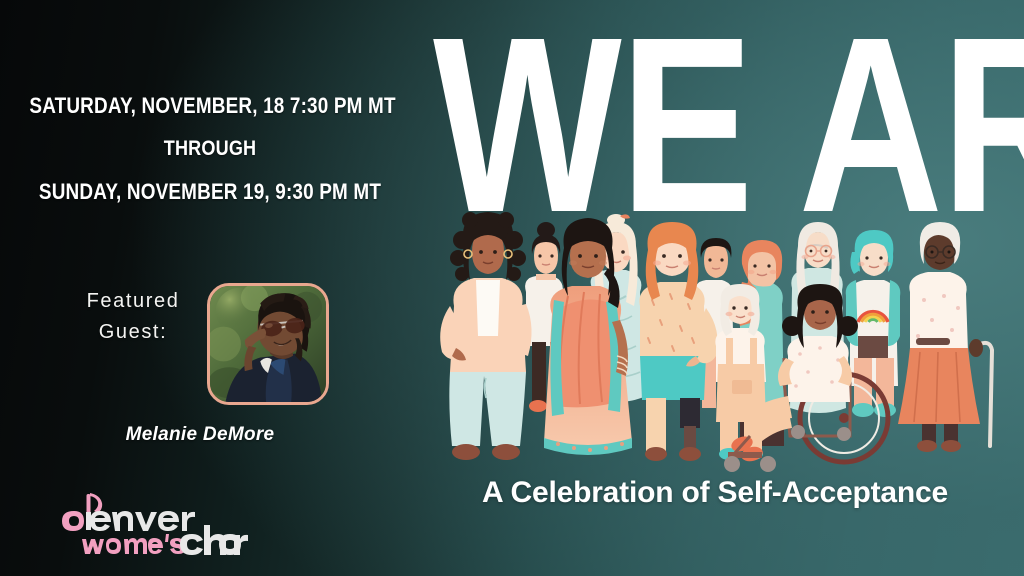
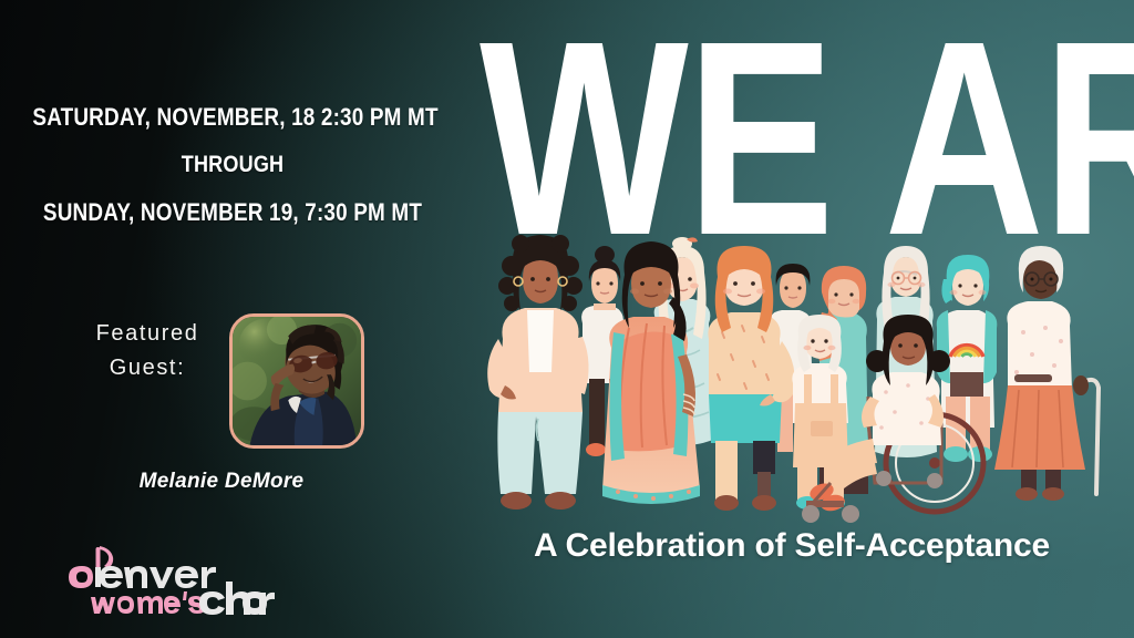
- SATURDAY, NOVEMBER, 18 7:30 PM MT
+ SATURDAY, NOVEMBER, 18 2:30 PM MT
  THROUGH
- SUNDAY, NOVEMBER 19, 9:30 PM MT
+ SUNDAY, NOVEMBER 19, 7:30 PM MT
  Featured
  Guest:
  Melanie DeMore
  WE AR
  A Celebration of Self-Acceptance
